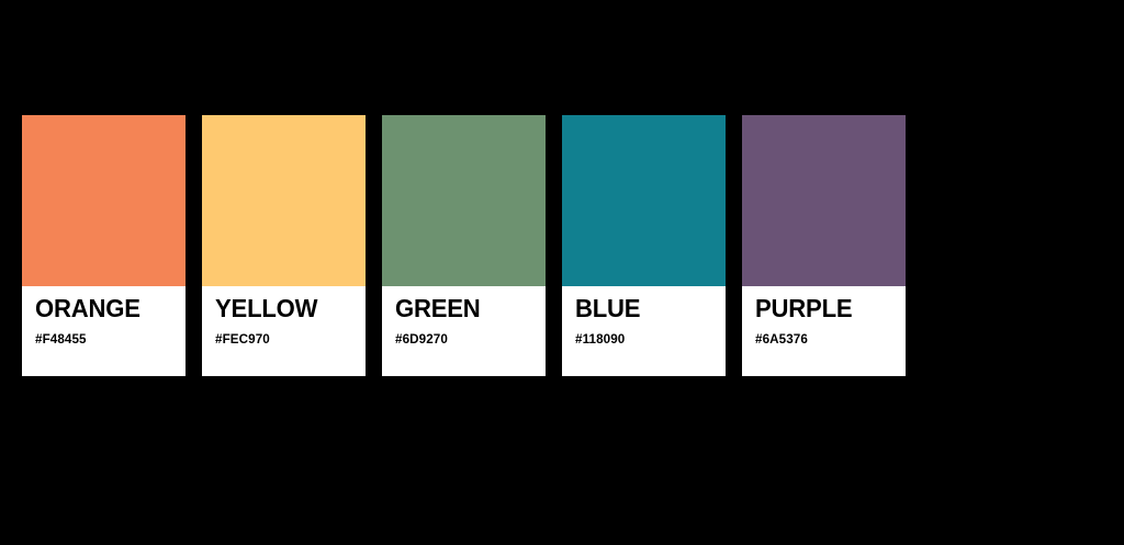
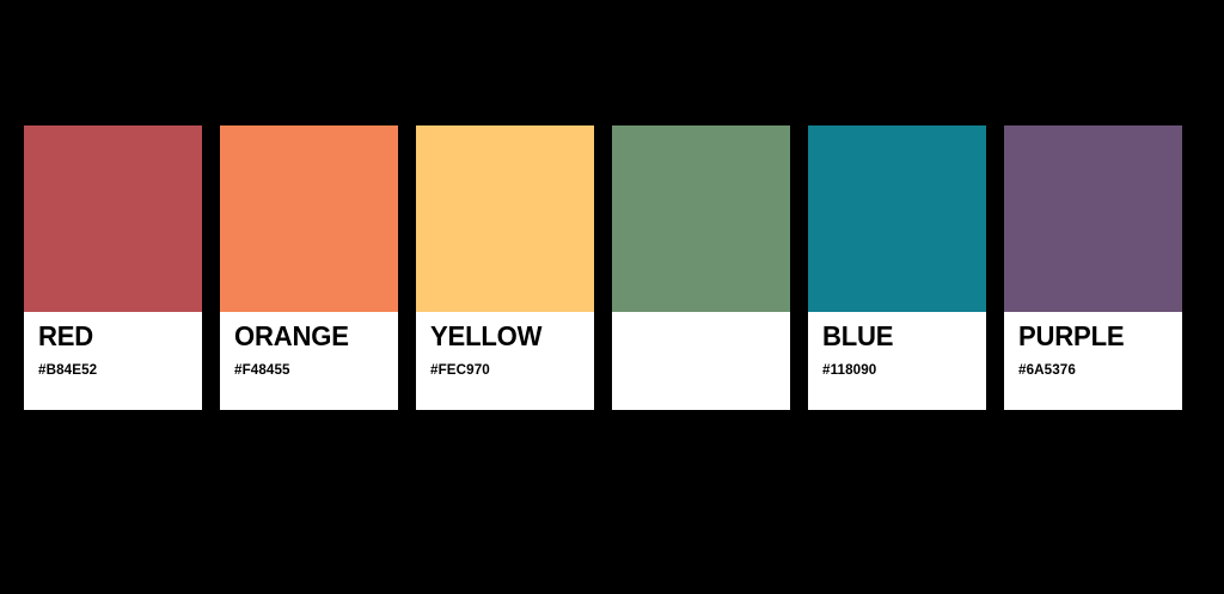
+ RED
+ #B84E52
  ORANGE
  #F48455
  YELLOW
  #FEC970
- GREEN
- #6D9270
  BLUE
  #118090
  PURPLE
  #6A5376
